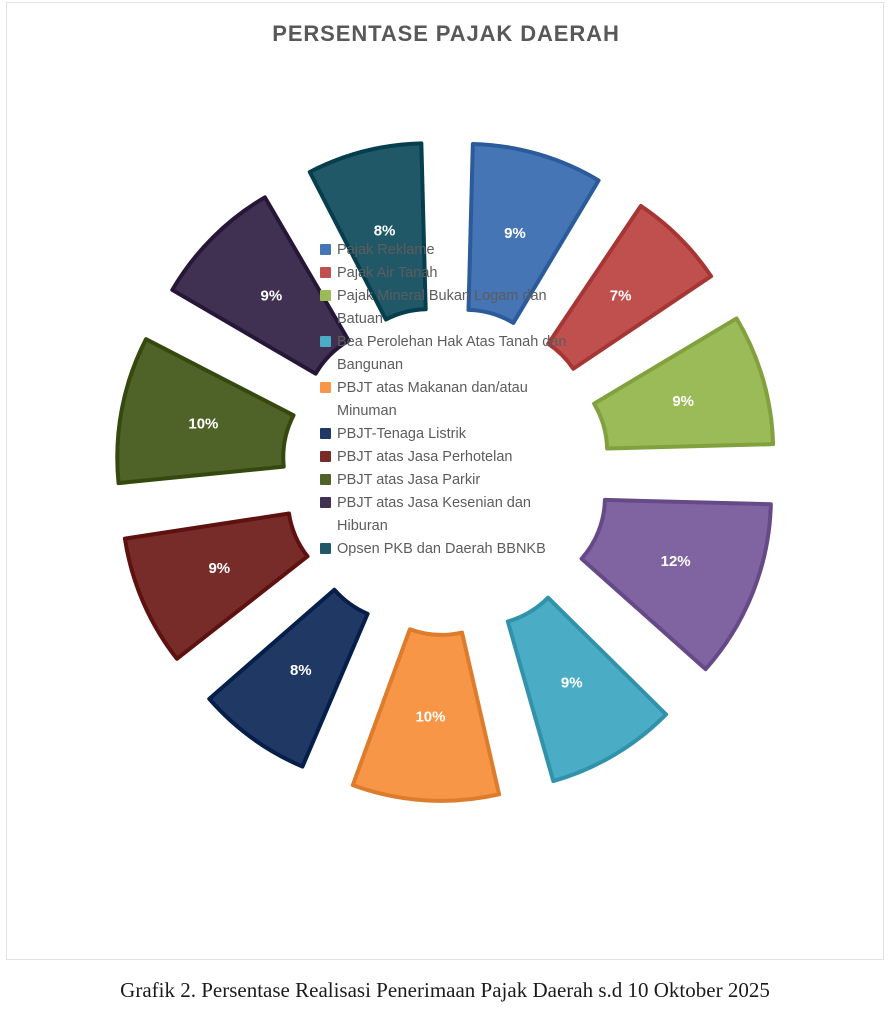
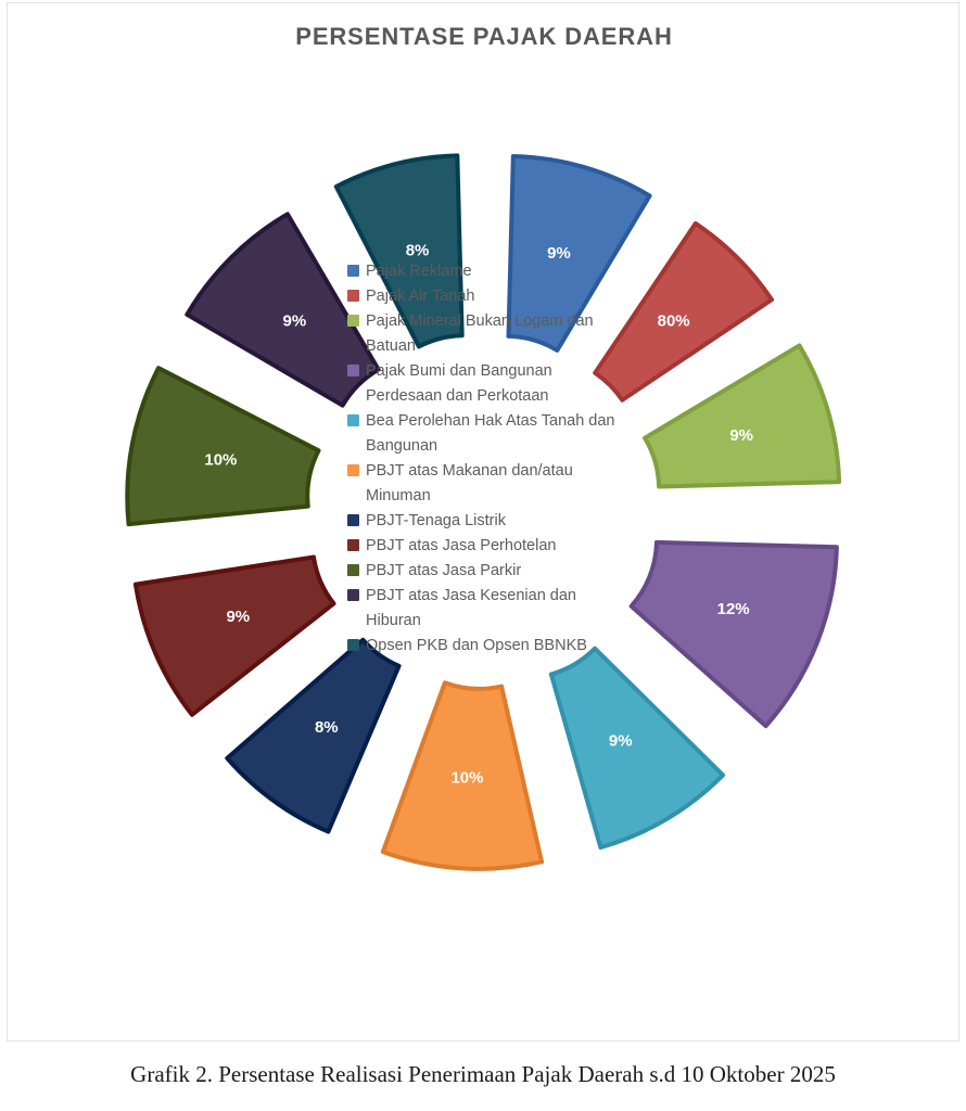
  PERSENTASE PAJAK DAERAH
  9%
- 7%
+ 80%
  9%
  12%
  9%
  10%
  8%
  9%
  10%
  9%
  8%
  Pajak Reklame
  Pajak Air Tanah
  Pajak Mineral Bukan Logam dan
  Batuan
+ Pajak Bumi dan Bangunan
+ Perdesaan dan Perkotaan
  Bea Perolehan Hak Atas Tanah dan
  Bangunan
  PBJT atas Makanan dan/atau
  Minuman
  PBJT-Tenaga Listrik
  PBJT atas Jasa Perhotelan
  PBJT atas Jasa Parkir
  PBJT atas Jasa Kesenian dan
  Hiburan
- Opsen PKB dan Daerah BBNKB
+ Opsen PKB dan Opsen BBNKB
  Grafik 2. Persentase Realisasi Penerimaan Pajak Daerah s.d 10 Oktober 2025
